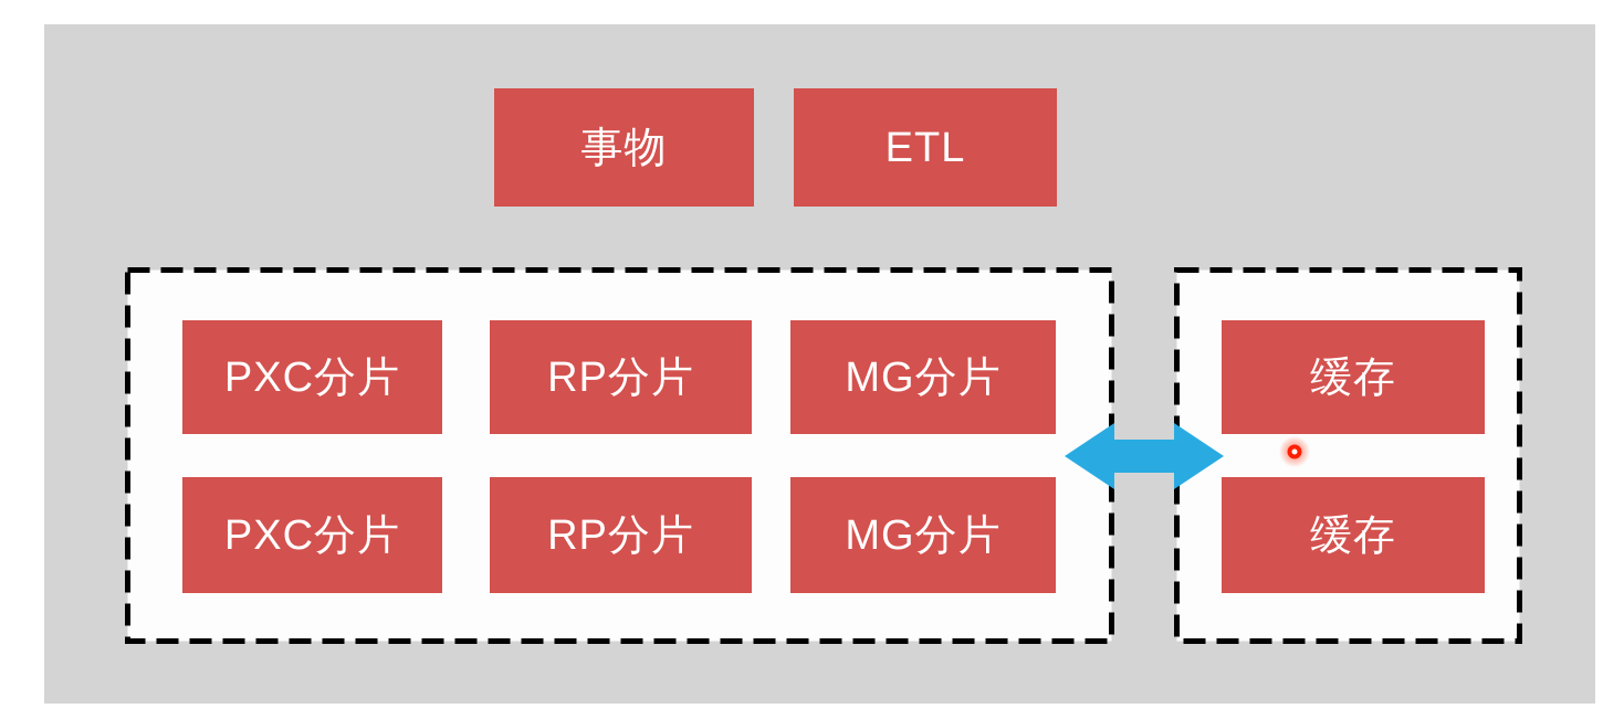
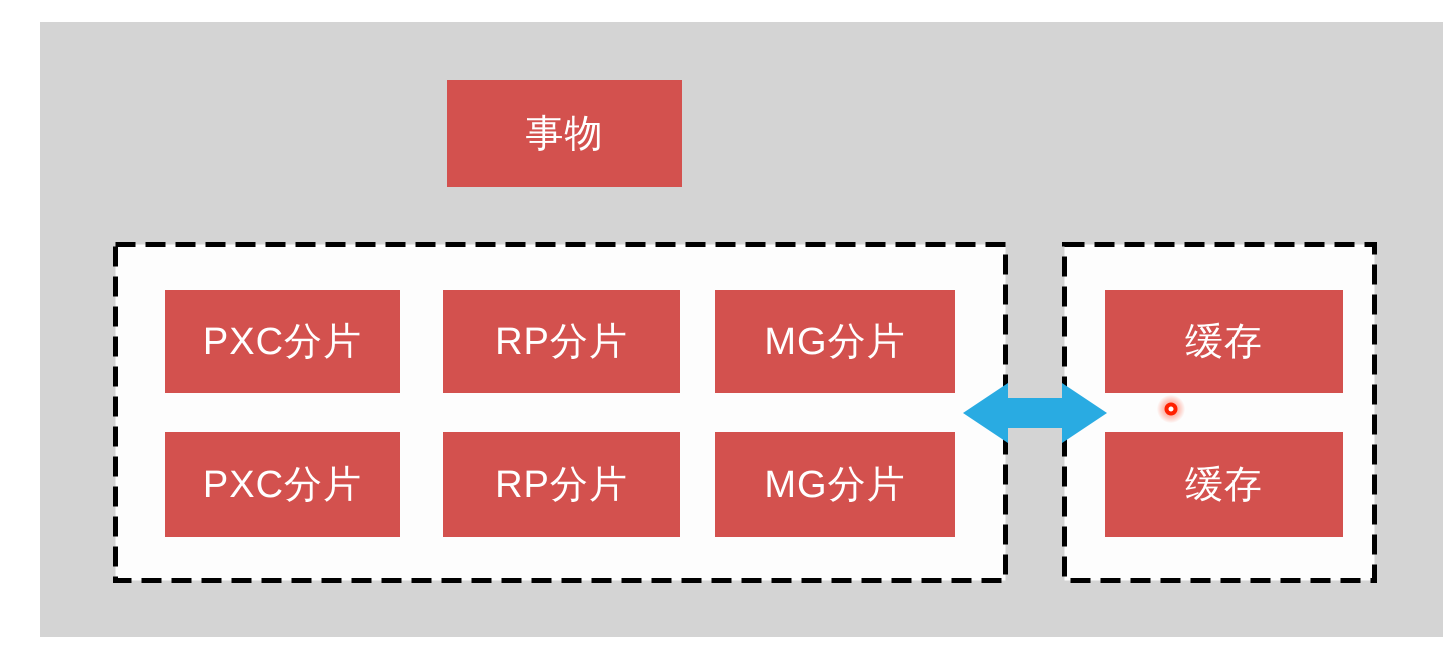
  事物
- ETL
  PXC分片
  RP分片
  MG分片
  PXC分片
  RP分片
  MG分片
  缓存
  缓存
